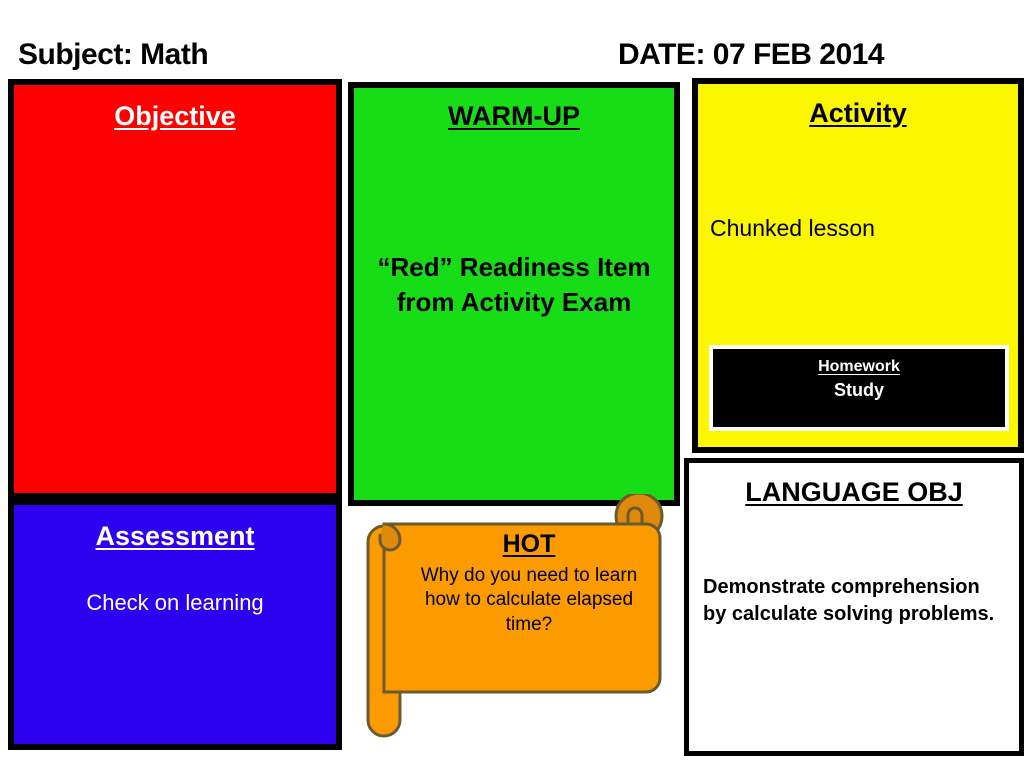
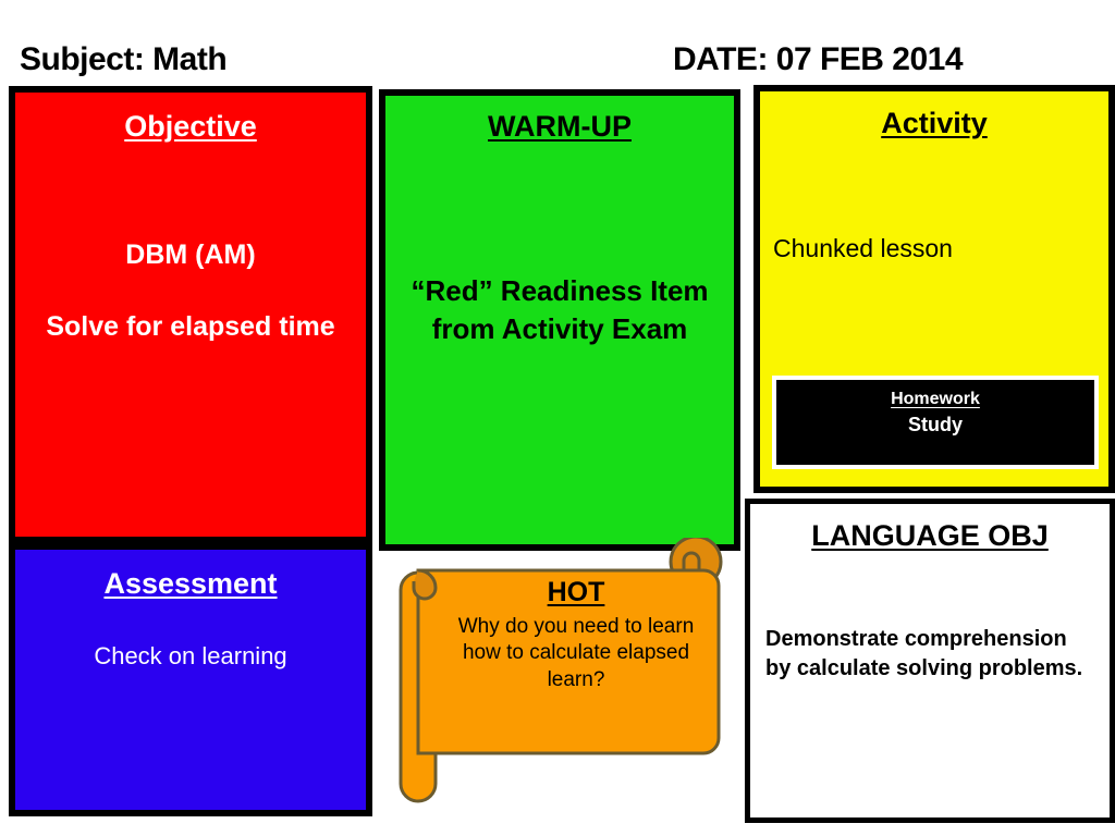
  Subject: Math
  DATE: 07 FEB 2014
  Objective
+ DBM (AM)
+ Solve for elapsed time
  Assessment
  Check on learning
  WARM-UP
  “Red” Readiness Item from Activity Exam
  Activity
  Chunked lesson
  Homework
  Study
  LANGUAGE OBJ
  Demonstrate comprehension by calculate solving problems.
  HOT
- Why do you need to learn how to calculate elapsed time?
+ Why do you need to learn how to calculate elapsed learn?
